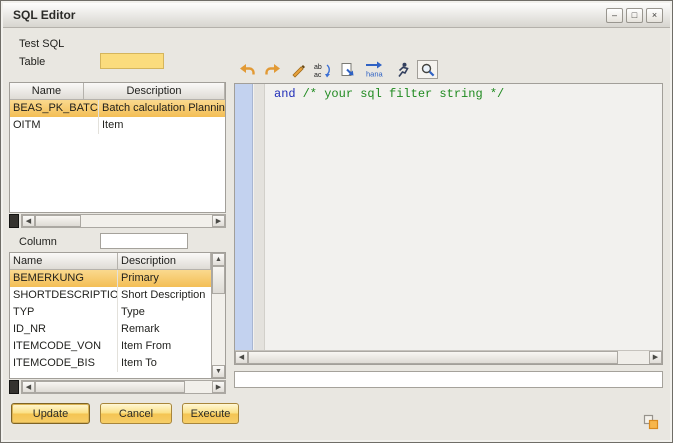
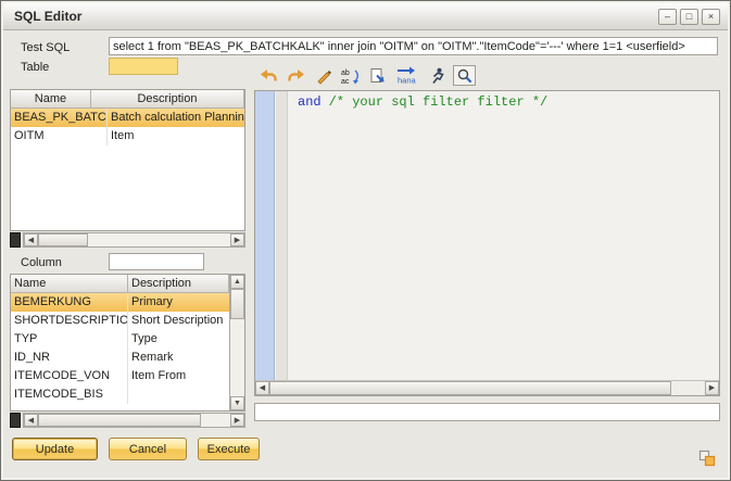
  SQL Editor
  –
  □
  ×
  Test SQL
+ select 1 from "BEAS_PK_BATCHKALK" inner join "OITM" on "OITM"."ItemCode"='---' where 1=1 <userfield>
  Table
  Name
  Description
  BEAS_PK_BATC
  Batch calculation Plannin
  OITM
  Item
  Column
  Name
  Description
  BEMERKUNG
  Primary
  SHORTDESCRIPTIO
  Short Description
  TYP
  Type
  ID_NR
  Remark
  ITEMCODE_VON
  Item From
  ITEMCODE_BIS
- Item To
  hana
- and /* your sql filter string */
+ and /* your sql filter filter */
  Update
  Cancel
  Execute
